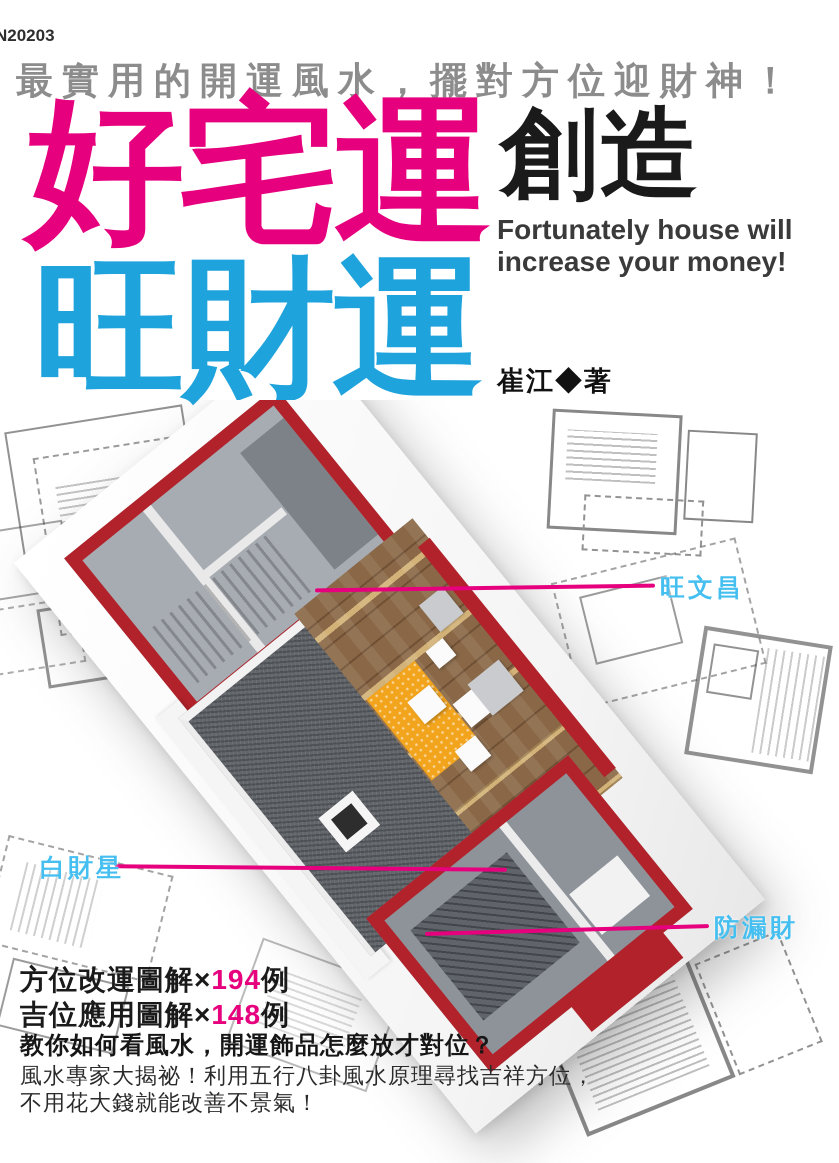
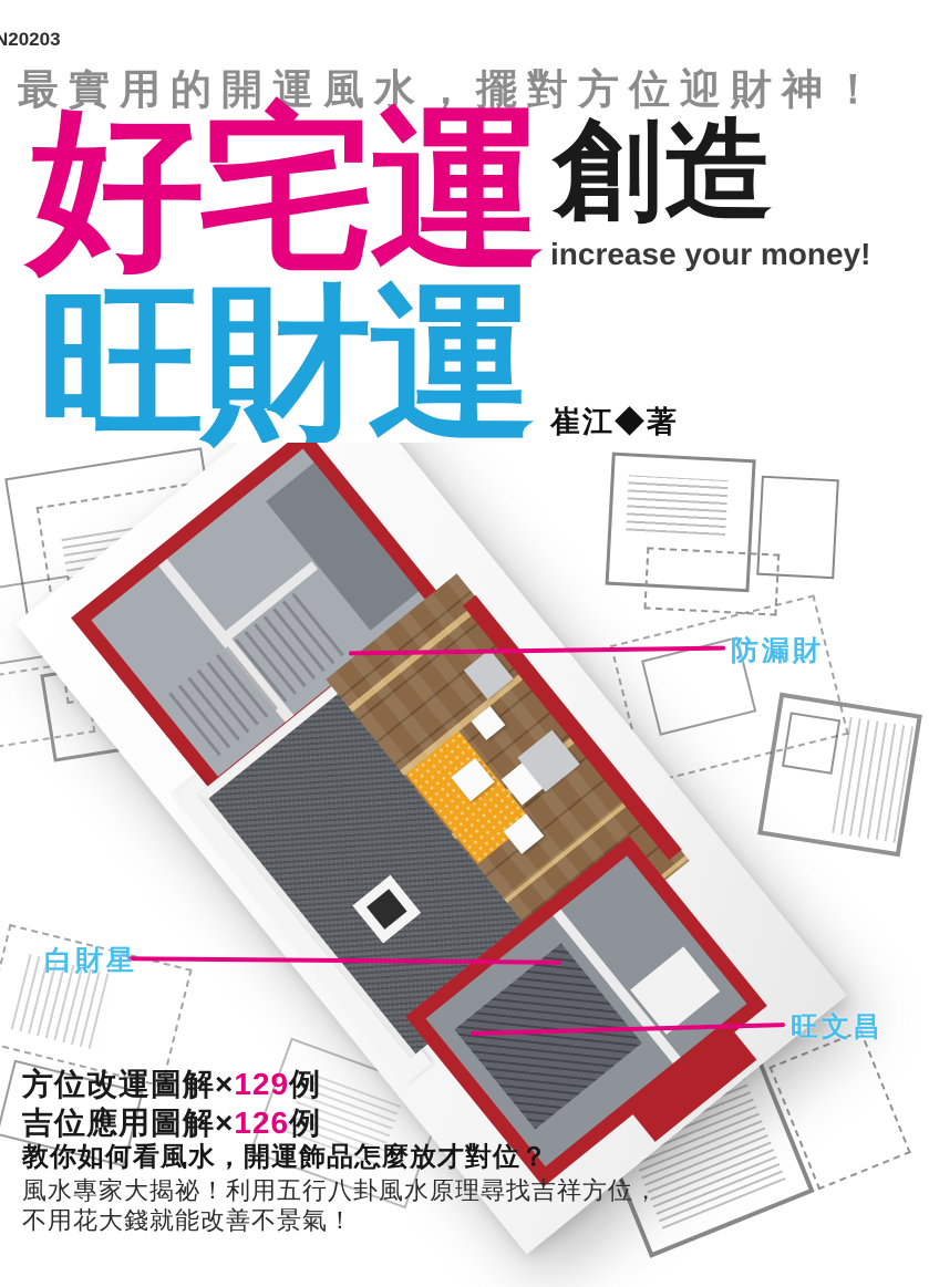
  N20203
  最實用的開運風水，擺對方位迎財神！
  好宅運
  創造
- Fortunately house will
  increase your money!
  旺財運
  崔江◆著
- 旺文昌
+ 防漏財
  白財星
- 防漏財
+ 旺文昌
- 方位改運圖解×194例
+ 方位改運圖解×129例
- 吉位應用圖解×148例
+ 吉位應用圖解×126例
  教你如何看風水，開運飾品怎麼放才對位？
  風水專家大揭祕！利用五行八卦風水原理尋找吉祥方位，
  不用花大錢就能改善不景氣！
